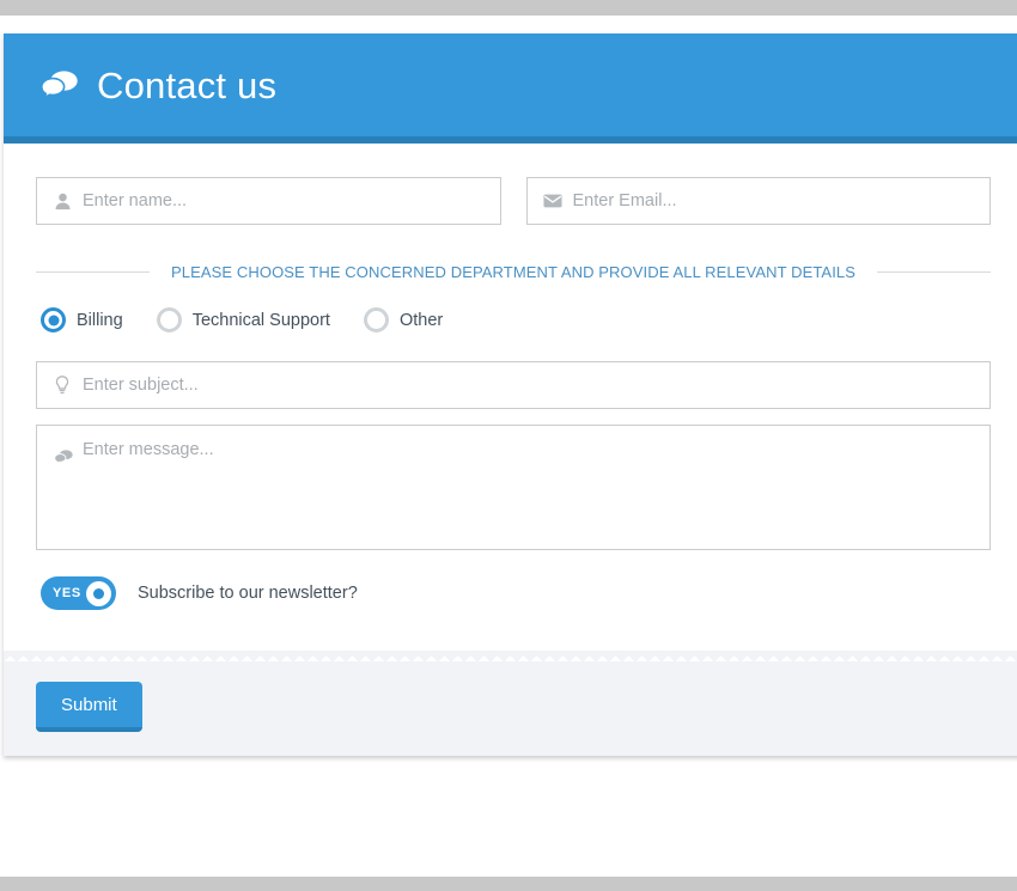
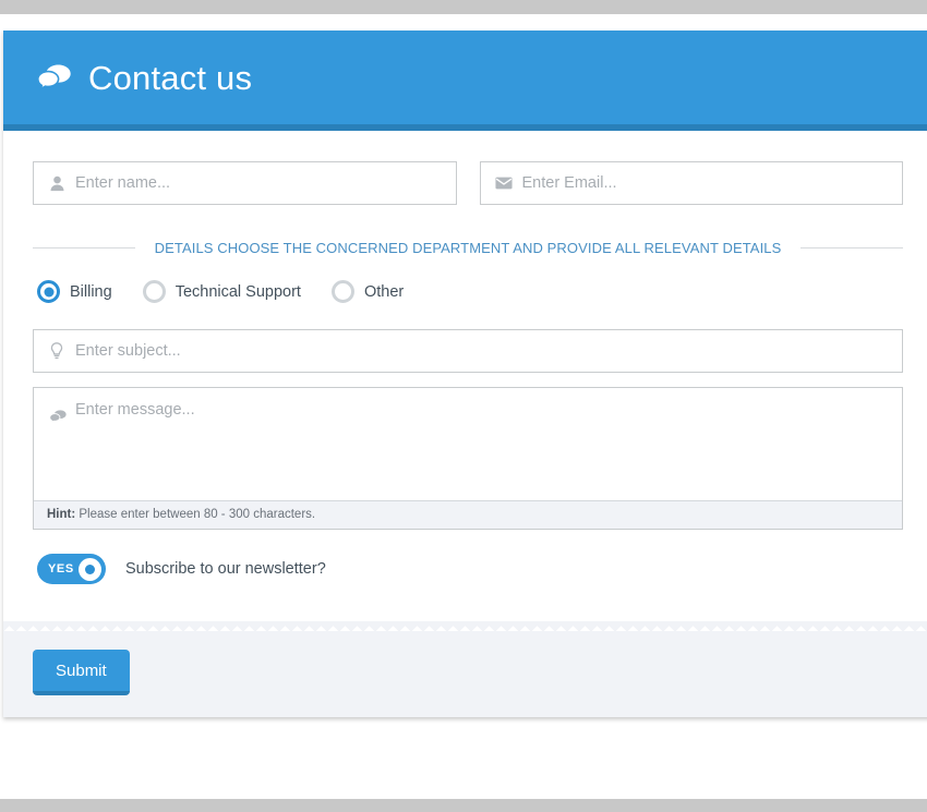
  Contact us
  Enter name...
  Enter Email...
- PLEASE CHOOSE THE CONCERNED DEPARTMENT AND PROVIDE ALL RELEVANT DETAILS
+ DETAILS CHOOSE THE CONCERNED DEPARTMENT AND PROVIDE ALL RELEVANT DETAILS
  Billing
  Technical Support
  Other
  Enter subject...
  Enter message...
+ Hint: Please enter between 80 - 300 characters.
  YES
  Subscribe to our newsletter?
  Submit
